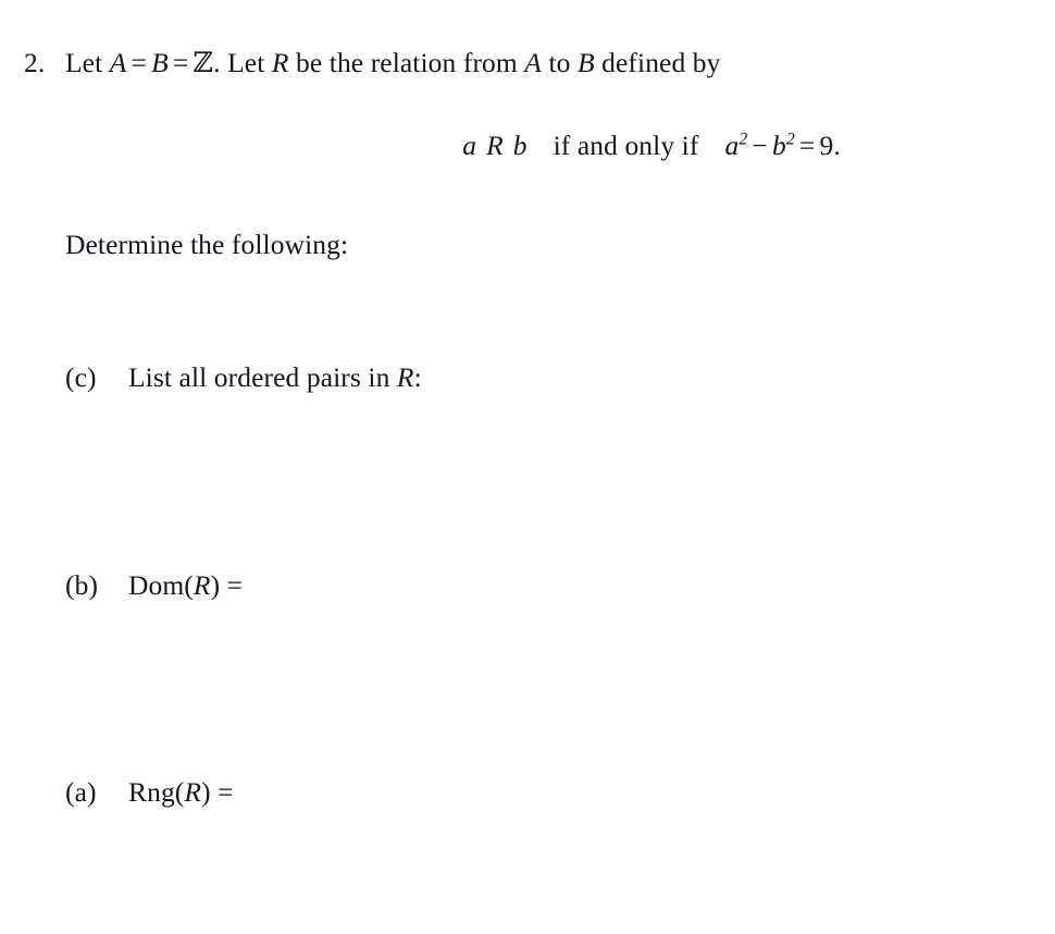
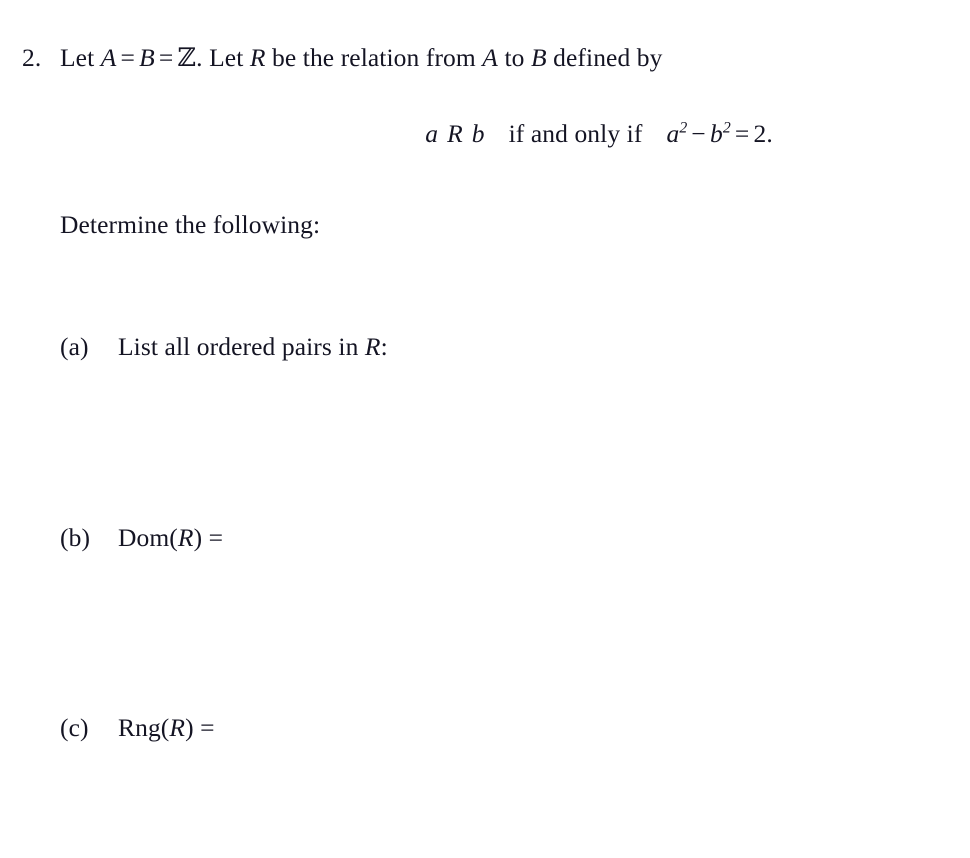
  2. Let A = B = ℤ. Let R be the relation from A to B defined by
- a R b if and only if a2 − b2 = 9.
+ a R b if and only if a2 − b2 = 2.
  Determine the following:
- (c) List all ordered pairs in R:
+ (a) List all ordered pairs in R:
  (b) Dom(R) =
- (a) Rng(R) =
+ (c) Rng(R) =
